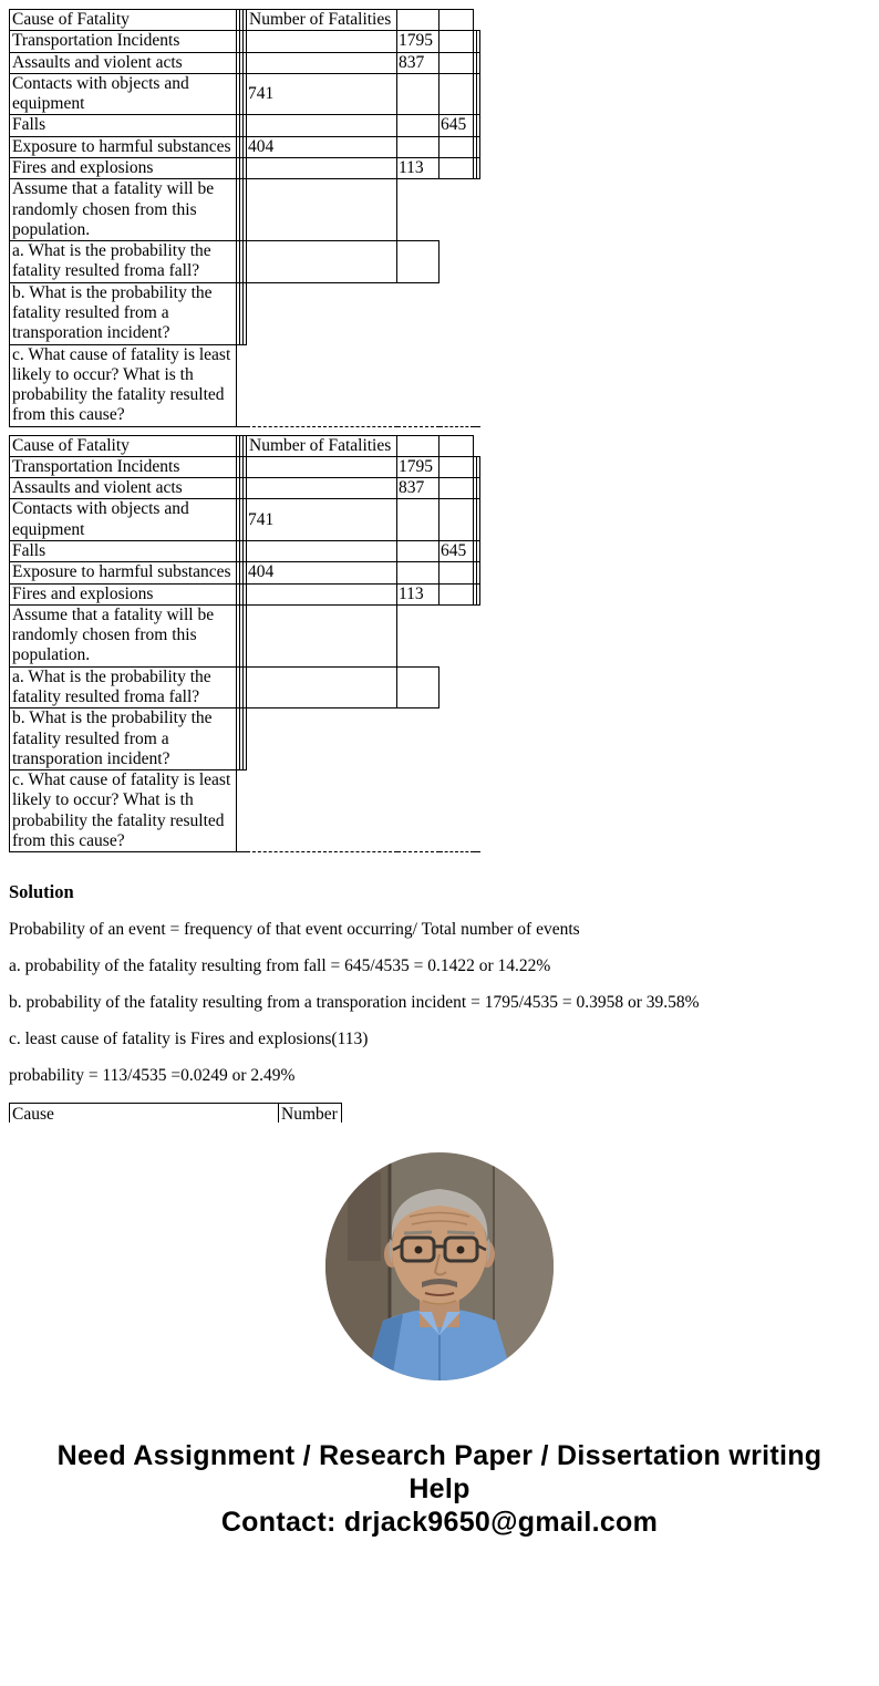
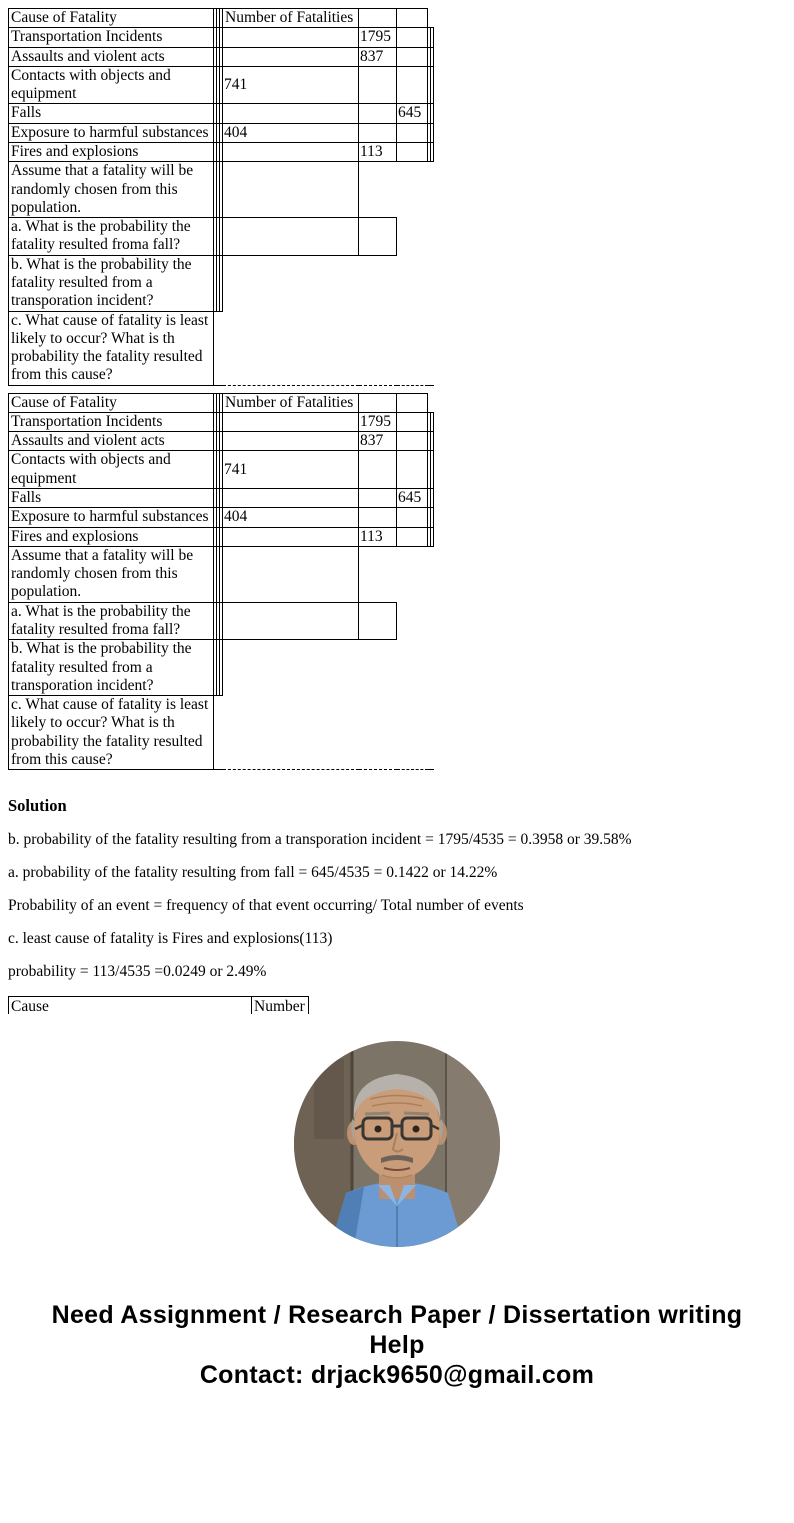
  Cause of Fatality				Number of Fatalities
  Transportation Incidents					1795
  Assaults and violent acts					837
  Contacts with objects and equipment				741
  Falls						645
  Exposure to harmful substances				404
  Fires and explosions					113
  Assume that a fatality will be randomly chosen from this population.
  a. What is the probability the fatality resulted froma fall?
  b. What is the probability the fatality resulted from a transporation incident?
  c. What cause of fatality is least likely to occur? What is th probability the fatality resulted from this cause?
  Cause of Fatality				Number of Fatalities
  Transportation Incidents					1795
  Assaults and violent acts					837
  Contacts with objects and equipment				741
  Falls						645
  Exposure to harmful substances				404
  Fires and explosions					113
  Assume that a fatality will be randomly chosen from this population.
  a. What is the probability the fatality resulted froma fall?
  b. What is the probability the fatality resulted from a transporation incident?
  c. What cause of fatality is least likely to occur? What is th probability the fatality resulted from this cause?
  Solution
- Probability of an event = frequency of that event occurring/ Total number of events
+ b. probability of the fatality resulting from a transporation incident = 1795/4535 = 0.3958 or 39.58%
  a. probability of the fatality resulting from fall = 645/4535 = 0.1422 or 14.22%
- b. probability of the fatality resulting from a transporation incident = 1795/4535 = 0.3958 or 39.58%
+ Probability of an event = frequency of that event occurring/ Total number of events
  c. least cause of fatality is Fires and explosions(113)
  probability = 113/4535 =0.0249 or 2.49%
  Cause	Number
  Need Assignment / Research Paper / Dissertation writing Help
  Contact: drjack9650@gmail.com
